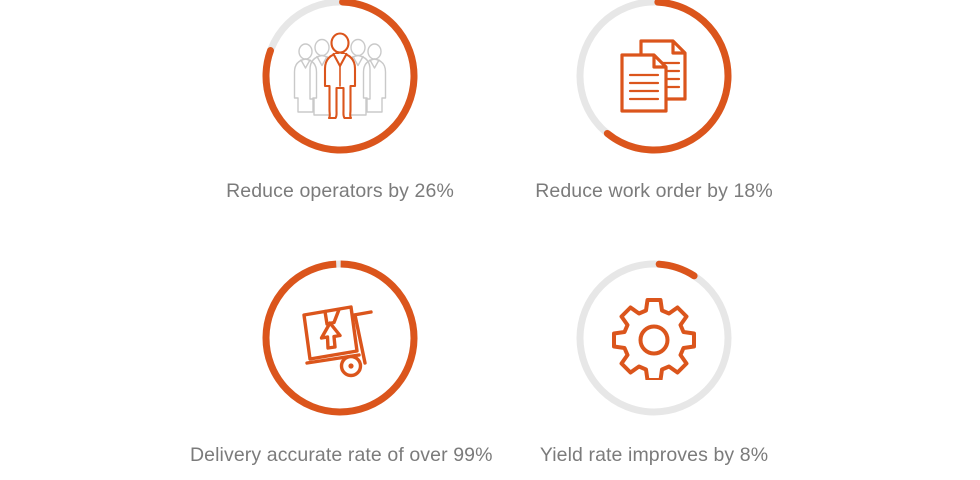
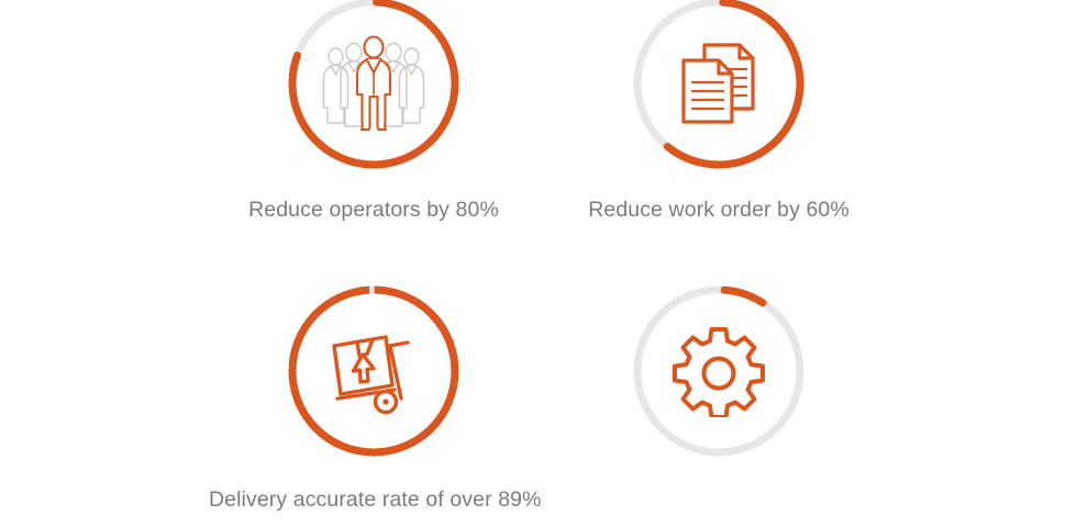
- Reduce operators by 26%
+ Reduce operators by 80%
- Reduce work order by 18%
+ Reduce work order by 60%
- Delivery accurate rate of over 99%
+ Delivery accurate rate of over 89%
- Yield rate improves by 8%
